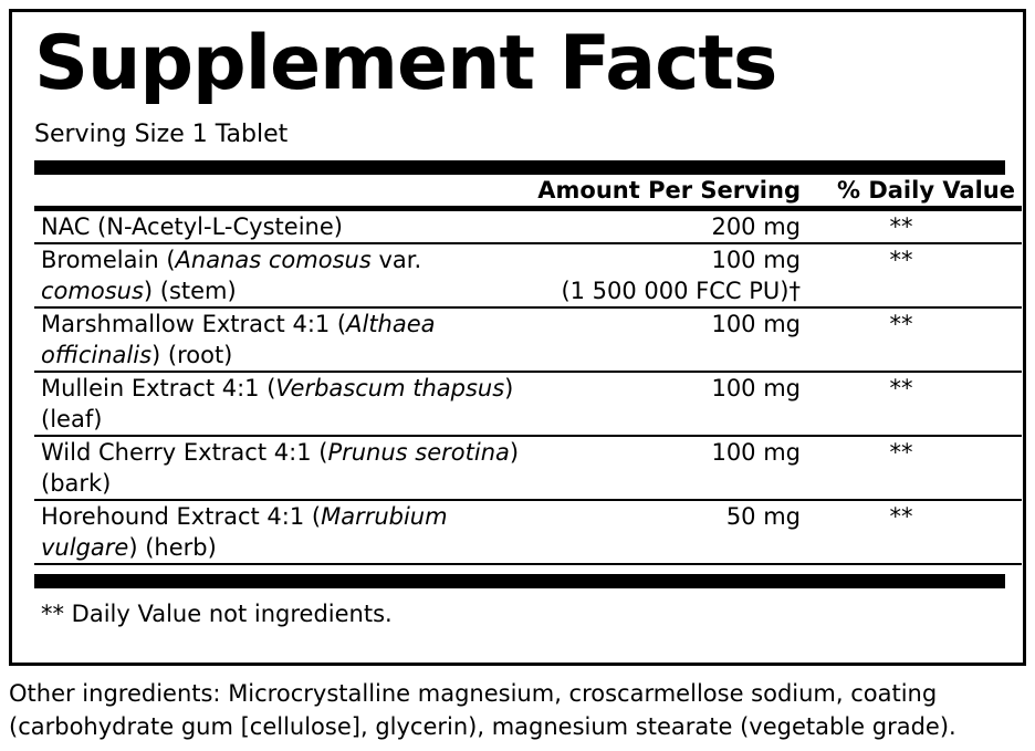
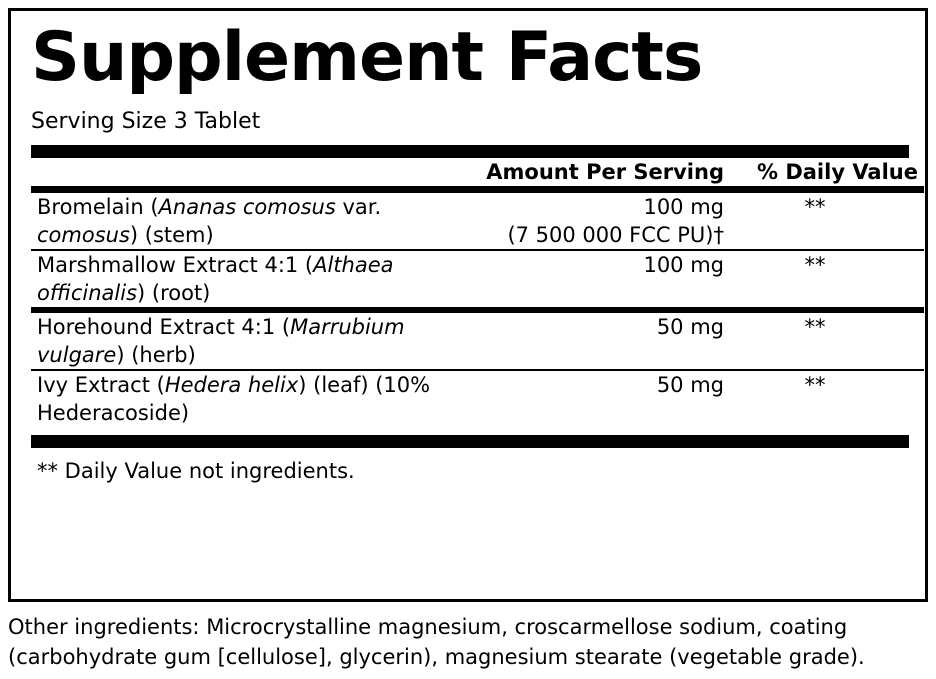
  Supplement Facts
- Serving Size 1 Tablet
+ Serving Size 3 Tablet
  	Amount Per Serving	% Daily Value
- NAC (N-Acetyl-L-Cysteine)	200 mg	**
- Bromelain (Ananas comosus var. comosus) (stem)	100 mg (1 500 000 FCC PU)†	**
+ Bromelain (Ananas comosus var. comosus) (stem)	100 mg (7 500 000 FCC PU)†	**
  Marshmallow Extract 4:1 (Althaea officinalis) (root)	100 mg	**
- Mullein Extract 4:1 (Verbascum thapsus) (leaf)	100 mg	**
- Wild Cherry Extract 4:1 (Prunus serotina) (bark)	100 mg	**
  Horehound Extract 4:1 (Marrubium vulgare) (herb)	50 mg	**
+ Ivy Extract (Hedera helix) (leaf) (10% Hederacoside)	50 mg	**
  ** Daily Value not ingredients.
  Other ingredients: Microcrystalline magnesium, croscarmellose sodium, coating (carbohydrate gum [cellulose], glycerin), magnesium stearate (vegetable grade).
